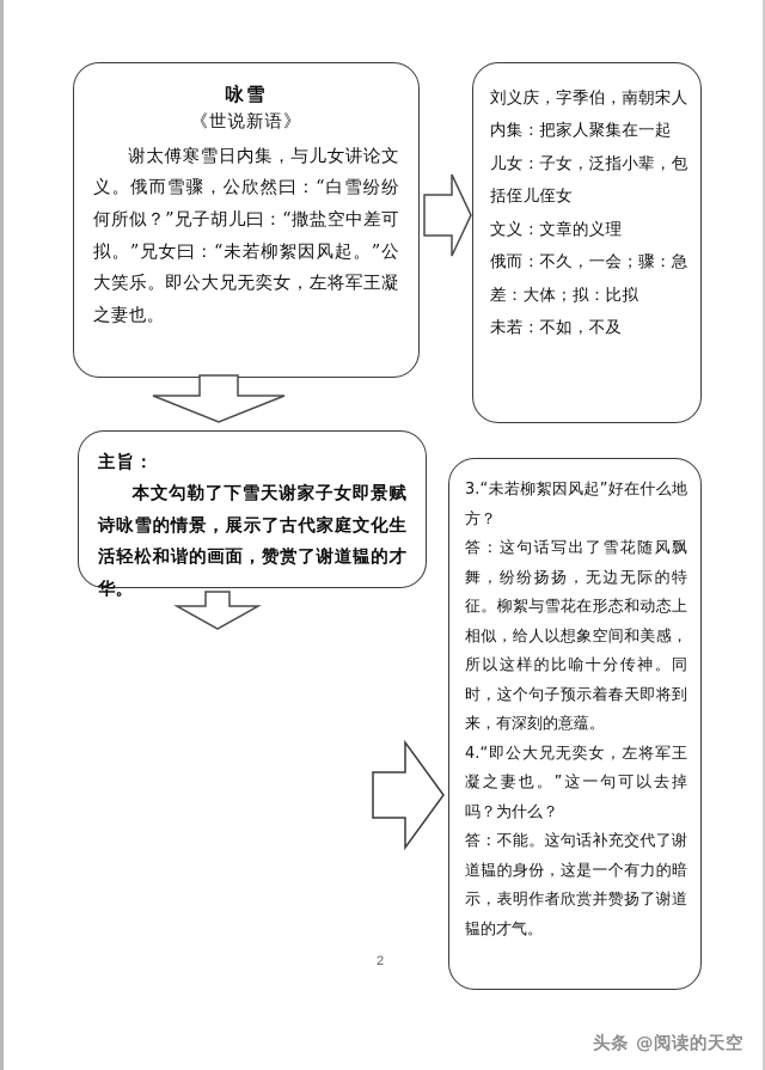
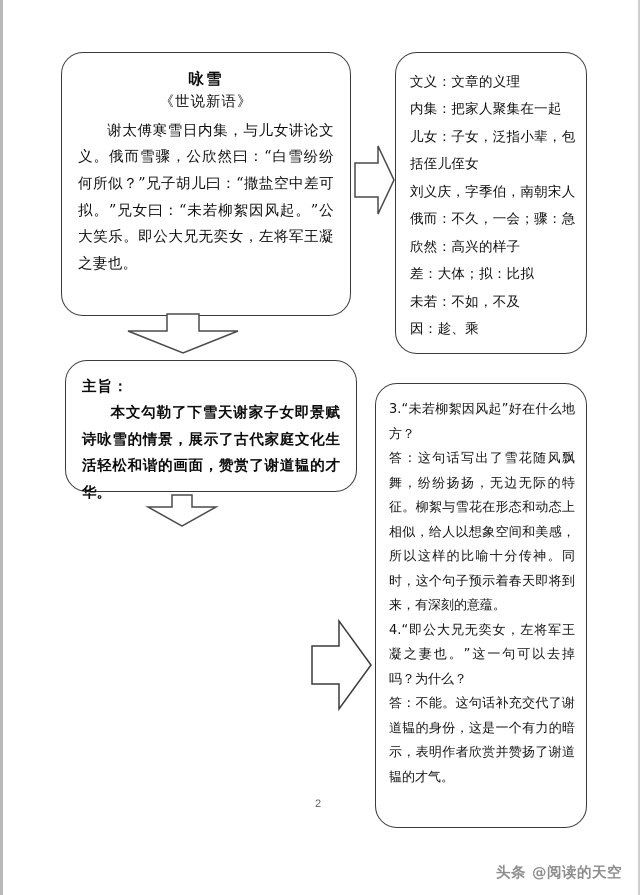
  咏雪
  《世说新语》
  谢太傅寒雪日内集，与儿女讲论文义。俄而雪骤，公欣然曰：“白雪纷纷何所似？”兄子胡儿曰：“撒盐空中差可拟。”兄女曰：“未若柳絮因风起。”公大笑乐。即公大兄无奕女，左将军王凝之妻也。
- 刘义庆，字季伯，南朝宋人
+ 文义：文章的义理
  内集：把家人聚集在一起
  儿女：子女，泛指小辈，包括侄儿侄女
- 文义：文章的义理
+ 刘义庆，字季伯，南朝宋人
  俄而：不久，一会；骤：急
+ 欣然：高兴的样子
  差：大体；拟：比拟
  未若：不如，不及
+ 因：趁、乘
  主旨：
  本文勾勒了下雪天谢家子女即景赋诗咏雪的情景，展示了古代家庭文化生活轻松和谐的画面，赞赏了谢道韫的才华。
  3.“未若柳絮因风起”好在什么地方？
  答：这句话写出了雪花随风飘舞，纷纷扬扬，无边无际的特征。柳絮与雪花在形态和动态上相似，给人以想象空间和美感，所以这样的比喻十分传神。同时，这个句子预示着春天即将到来，有深刻的意蕴。
  4.“即公大兄无奕女，左将军王凝之妻也。”这一句可以去掉吗？为什么？
  答：不能。这句话补充交代了谢道韫的身份，这是一个有力的暗示，表明作者欣赏并赞扬了谢道韫的才气。
  2
  头条
  @阅读的天空
